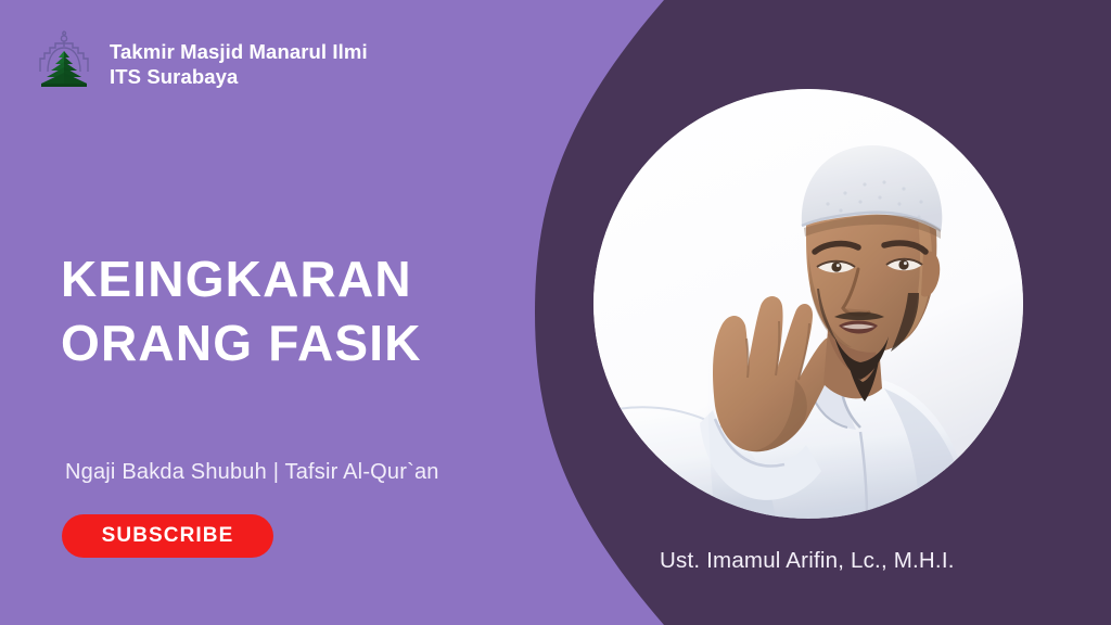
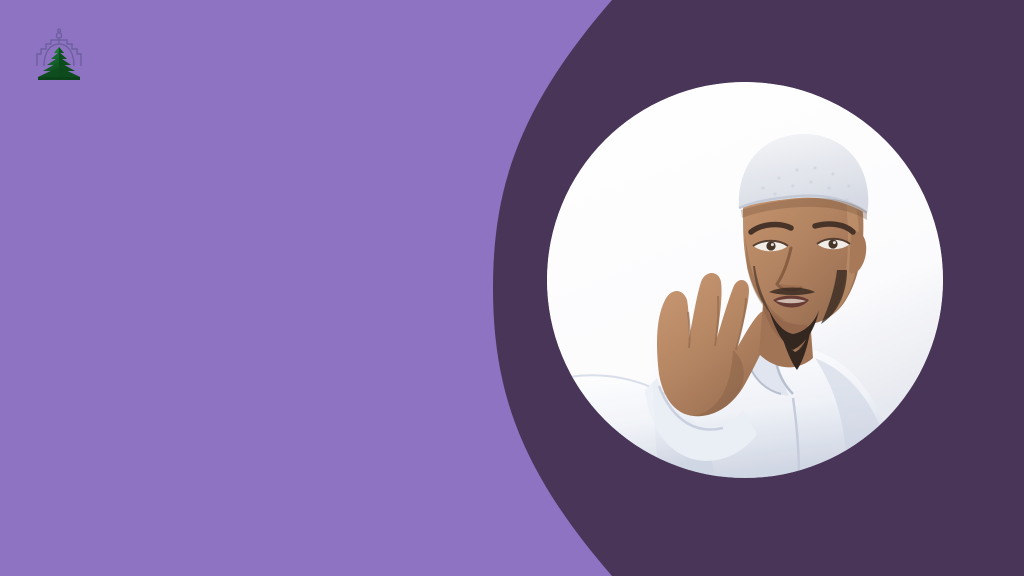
- Takmir Masjid Manarul Ilmi
- ITS Surabaya
- KEINGKARAN
- ORANG FASIK
- Ngaji Bakda Shubuh | Tafsir Al-Qur`an
- SUBSCRIBE
- Ust. Imamul Arifin, Lc., M.H.I.
